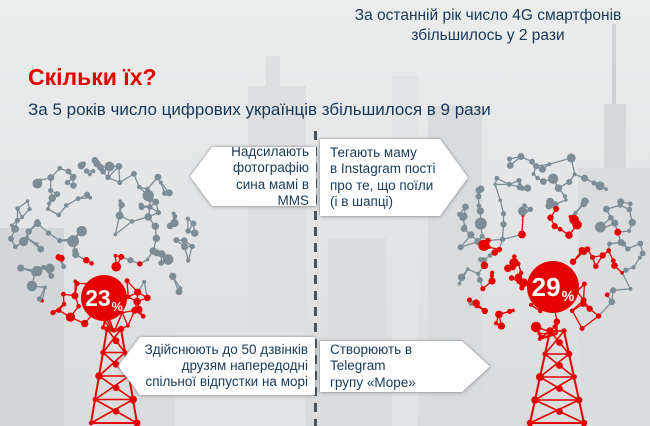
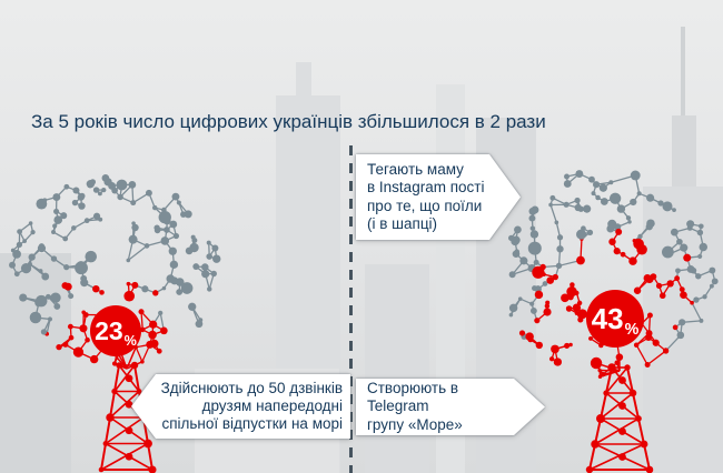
- За останній рік число 4G смартфонів
- збільшилось у 2 рази
- Скільки їх?
- За 5 років число цифрових українців збільшилося в 9 рази
+ За 5 років число цифрових українців збільшилося в 2 рази
- Надсилають
- фотографію
- сина мамі в MMS
  Тегають маму
  в Instagram пості
  про те, що поїли
  (і в шапці)
  Здійснюють до 50 дзвінків
  друзям напередодні
  спільної відпустки на морі
  Створюють в Telegram
  групу «Море»
  23
  %
- 29
+ 43
  %
